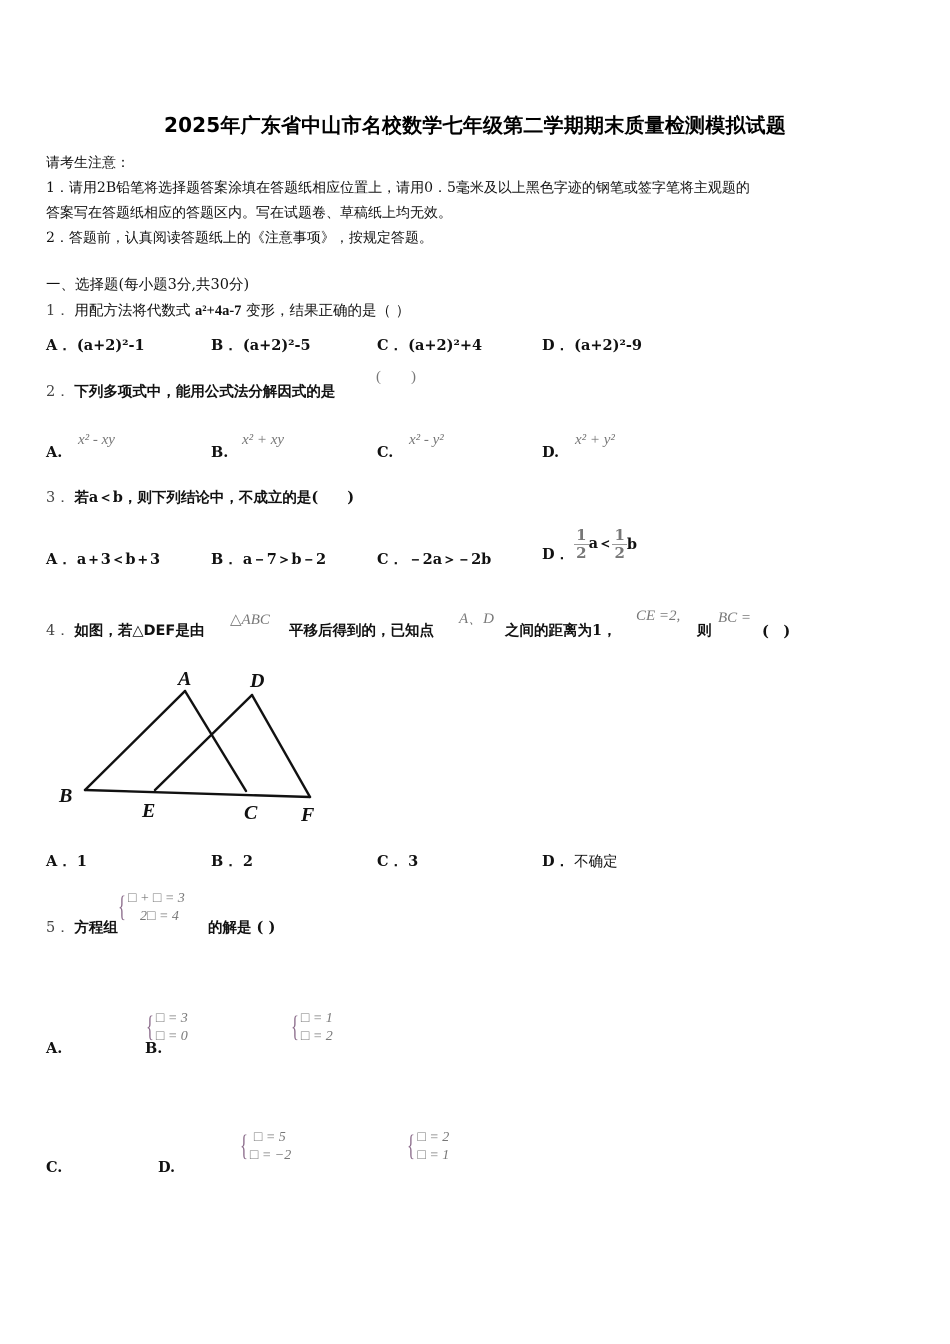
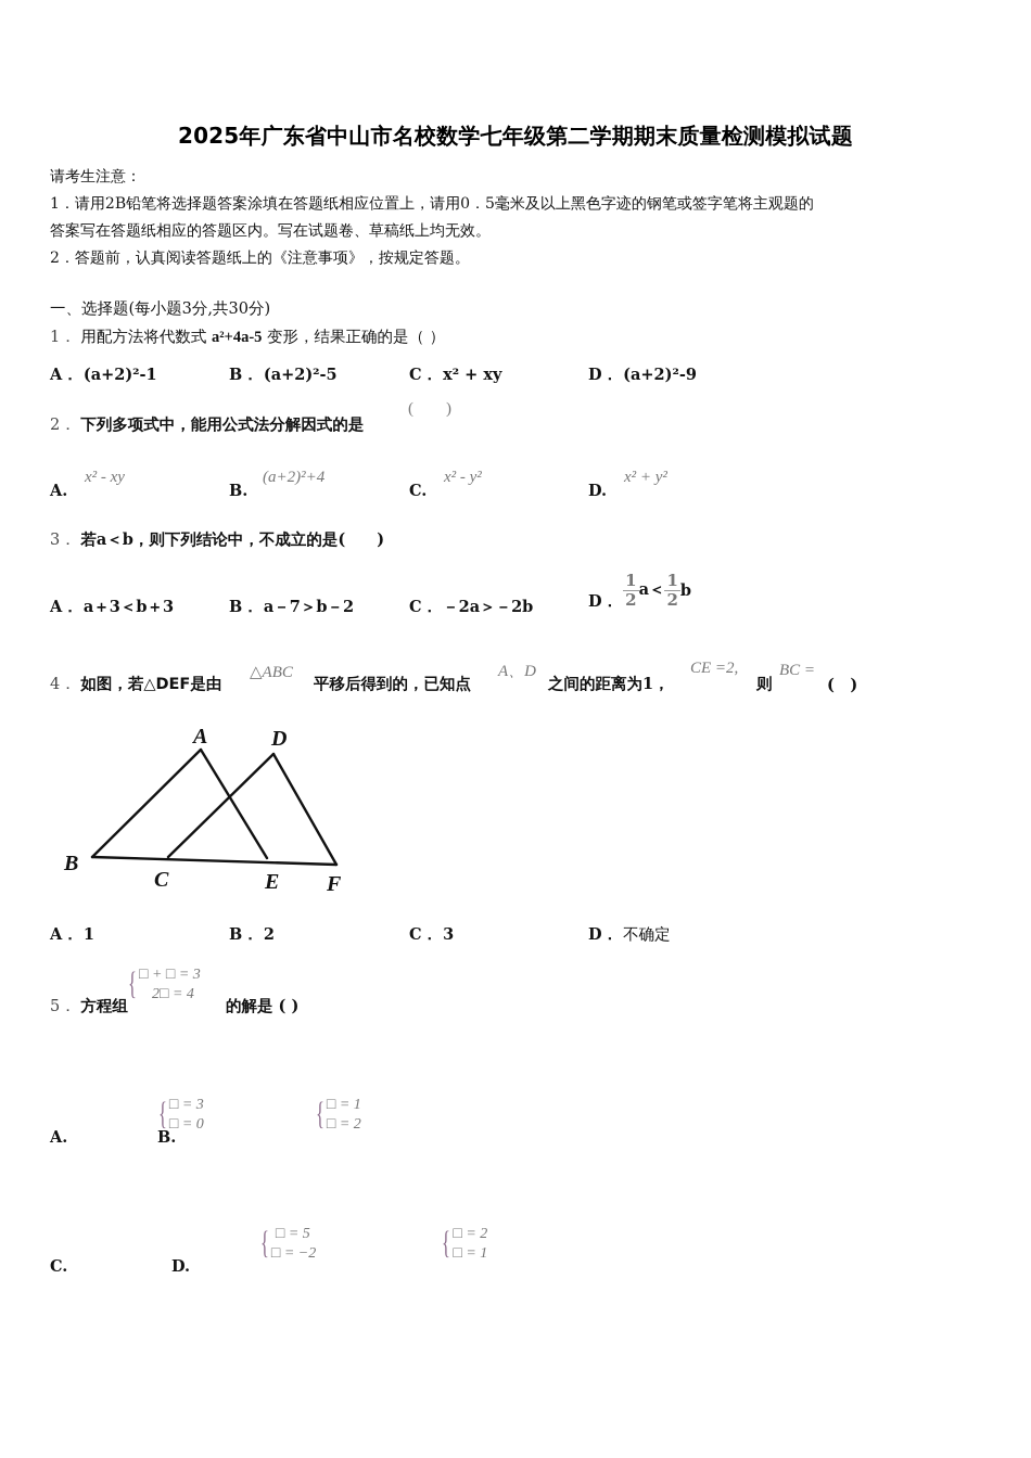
  2025年广东省中山市名校数学七年级第二学期期末质量检测模拟试题
  请考生注意：
  1．请用2B铅笔将选择题答案涂填在答题纸相应位置上，请用0．5毫米及以上黑色字迹的钢笔或签字笔将主观题的
  答案写在答题纸相应的答题区内。写在试题卷、草稿纸上均无效。
  2．答题前，认真阅读答题纸上的《注意事项》，按规定答题。
  一、选择题(每小题3分,共30分)
- 1． 用配方法将代数式 a²+4a-7 变形，结果正确的是（ ）
+ 1． 用配方法将代数式 a²+4a-5 变形，结果正确的是（ ）
  A． (a+2)²-1
  B． (a+2)²-5
- C． (a+2)²+4
+ C． x² + xy
  D． (a+2)²-9
  2． 下列多项式中，能用公式法分解因式的是
  ( )
  A.
  x² - xy
  B.
- x² + xy
+ (a+2)²+4
  C.
  x² - y²
  D.
  x² + y²
  3． 若a＜b，则下列结论中，不成立的是( )
  A． a＋3＜b＋3
  B． a－7＞b－2
  C． －2a＞－2b
  D．
  1
  2
  a＜
  1
  2
  b
  4． 如图，若△DEF是由
  △ABC
  平移后得到的，已知点
  A、D
  之间的距离为1，
  CE =2,
  则
  BC =
  ( )
  A
  B
- C
+ E
  D
- E
+ C
  F
  A． 1
  B． 2
  C． 3
  D． 不确定
  5． 方程组
  {
  □ + □ = 3
  2□ = 4
  的解是 ( )
  A.
  {
  □ = 3
  □ = 0
  B.
  {
  □ = 1
  □ = 2
  C.
  {
  □ = 5
  □ = −2
  D.
  {
  □ = 2
  □ = 1
